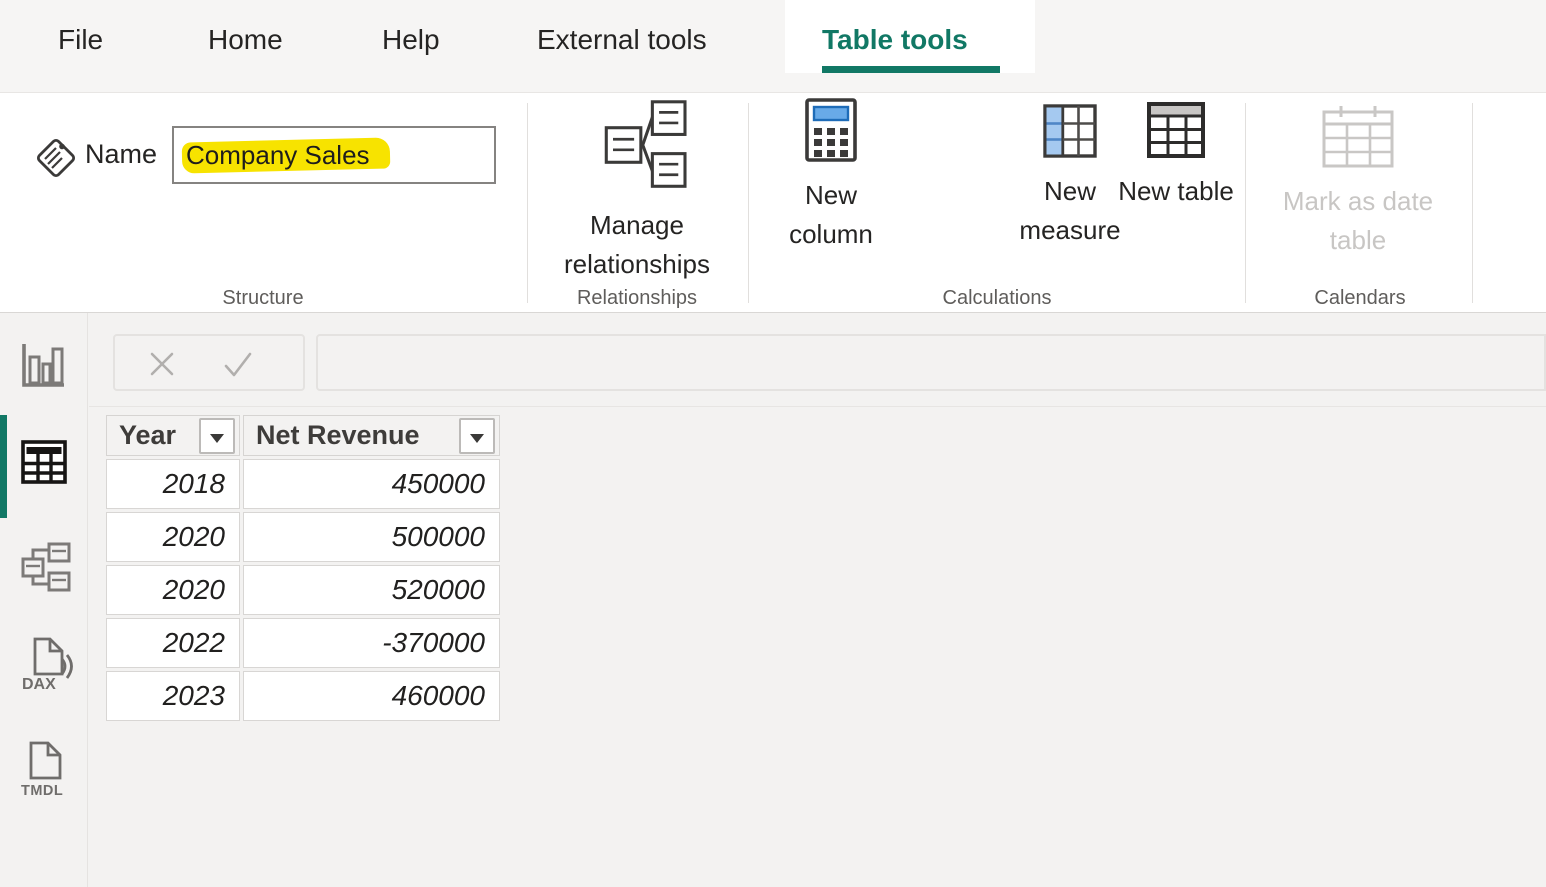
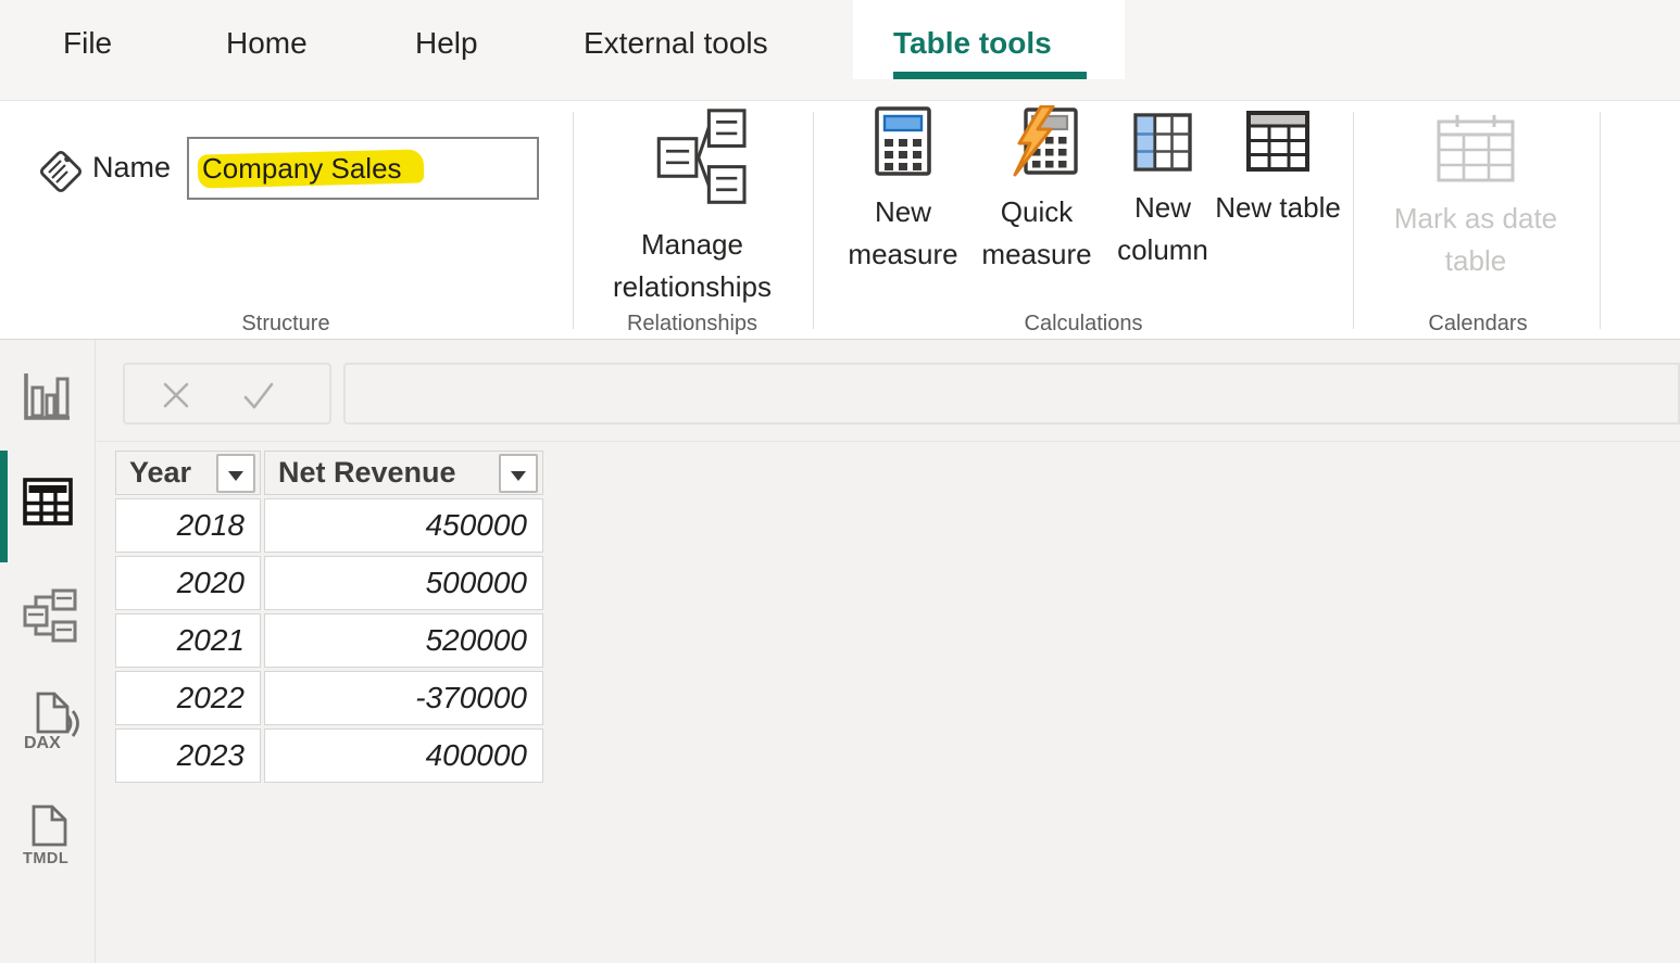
  File
  Home
  Help
  External tools
  Table tools
  Name
  Company Sales
  Structure
  Manage relationships
  Relationships
- New column
+ New measure
+ Quick measure
- New measure
+ New column
  New table
  Calculations
  Mark as date table
  Calendars
  DAX
  TMDL
  Year	Net Revenue
  2018	450000
  2020	500000
- 2020	520000
+ 2021	520000
  2022	-370000
- 2023	460000
+ 2023	400000
